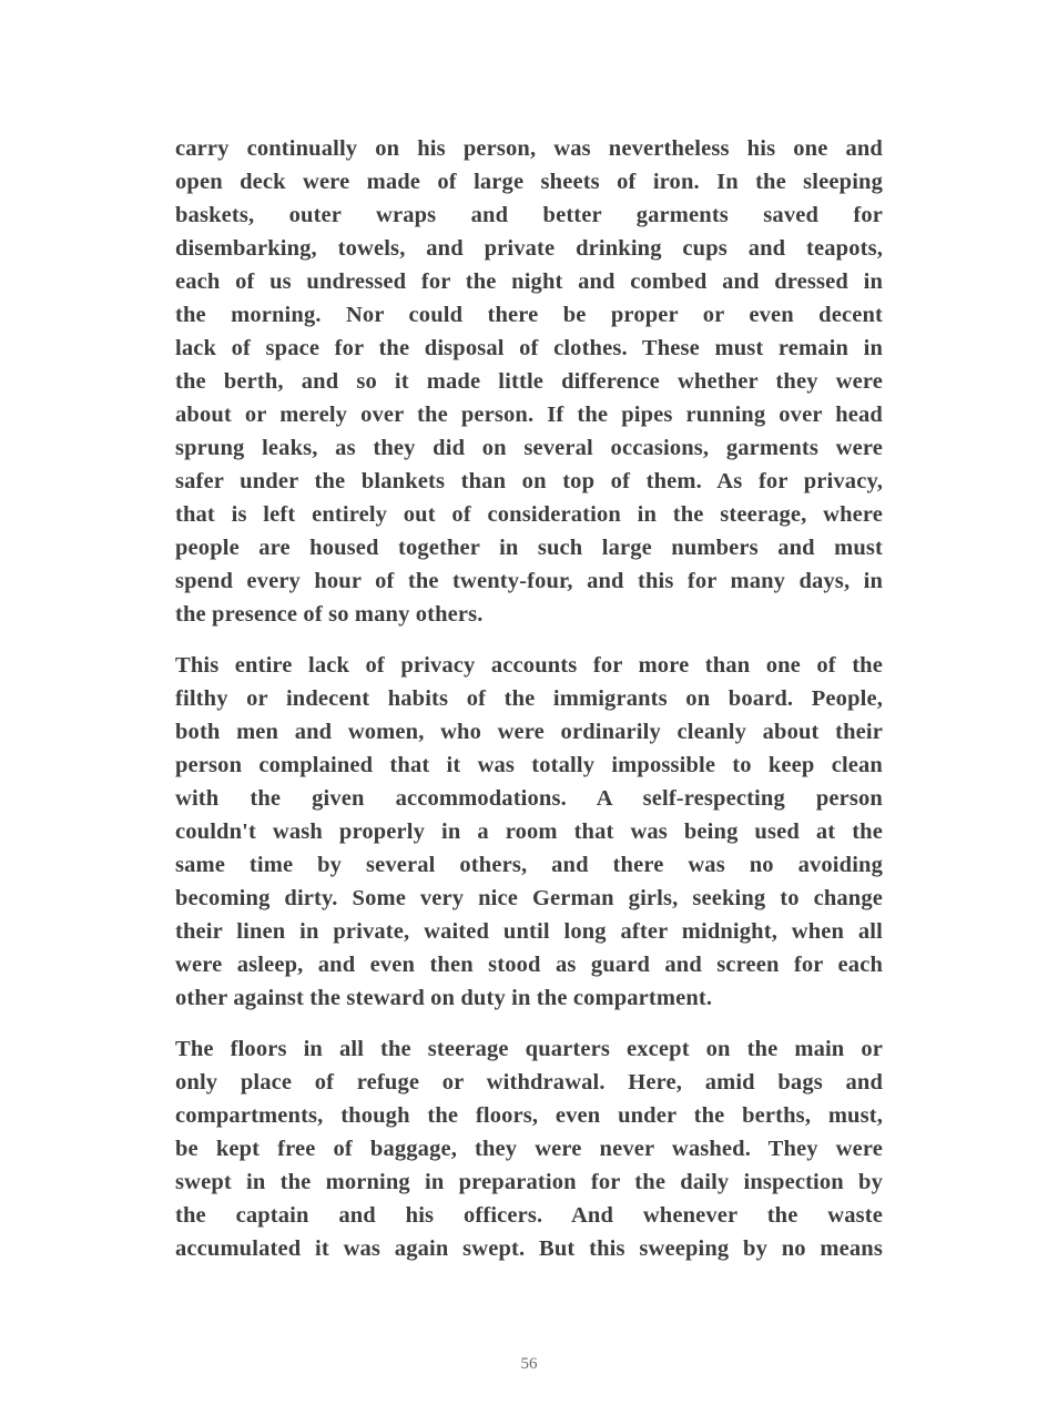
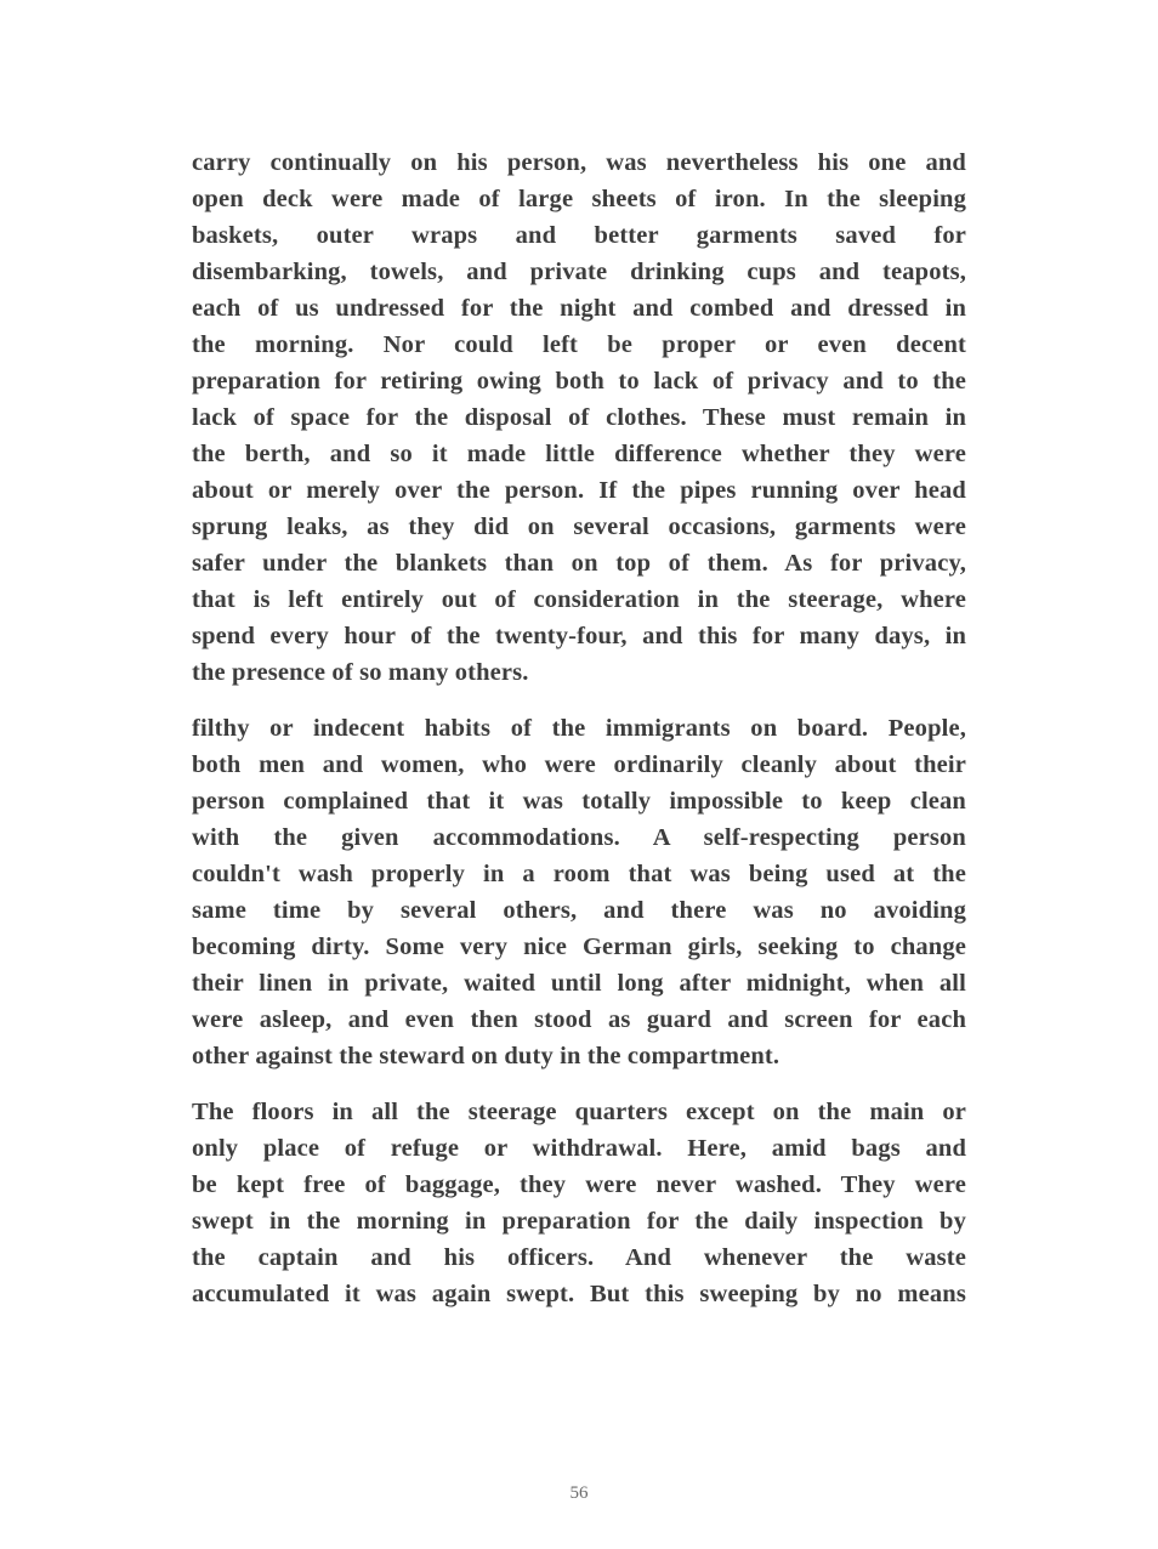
  carry continually on his person, was nevertheless his one and
  open deck were made of large sheets of iron. In the sleeping
  baskets, outer wraps and better garments saved for
  disembarking, towels, and private drinking cups and teapots,
  each of us undressed for the night and combed and dressed in
- the morning. Nor could there be proper or even decent
+ the morning. Nor could left be proper or even decent
+ preparation for retiring owing both to lack of privacy and to the
  lack of space for the disposal of clothes. These must remain in
  the berth, and so it made little difference whether they were
  about or merely over the person. If the pipes running over head
  sprung leaks, as they did on several occasions, garments were
  safer under the blankets than on top of them. As for privacy,
  that is left entirely out of consideration in the steerage, where
- people are housed together in such large numbers and must
  spend every hour of the twenty-four, and this for many days, in
  the presence of so many others.
- This entire lack of privacy accounts for more than one of the
  filthy or indecent habits of the immigrants on board. People,
  both men and women, who were ordinarily cleanly about their
  person complained that it was totally impossible to keep clean
  with the given accommodations. A self-respecting person
  couldn't wash properly in a room that was being used at the
  same time by several others, and there was no avoiding
  becoming dirty. Some very nice German girls, seeking to change
  their linen in private, waited until long after midnight, when all
  were asleep, and even then stood as guard and screen for each
  other against the steward on duty in the compartment.
  The floors in all the steerage quarters except on the main or
  only place of refuge or withdrawal. Here, amid bags and
- compartments, though the floors, even under the berths, must,
  be kept free of baggage, they were never washed. They were
  swept in the morning in preparation for the daily inspection by
  the captain and his officers. And whenever the waste
  accumulated it was again swept. But this sweeping by no means
  56
